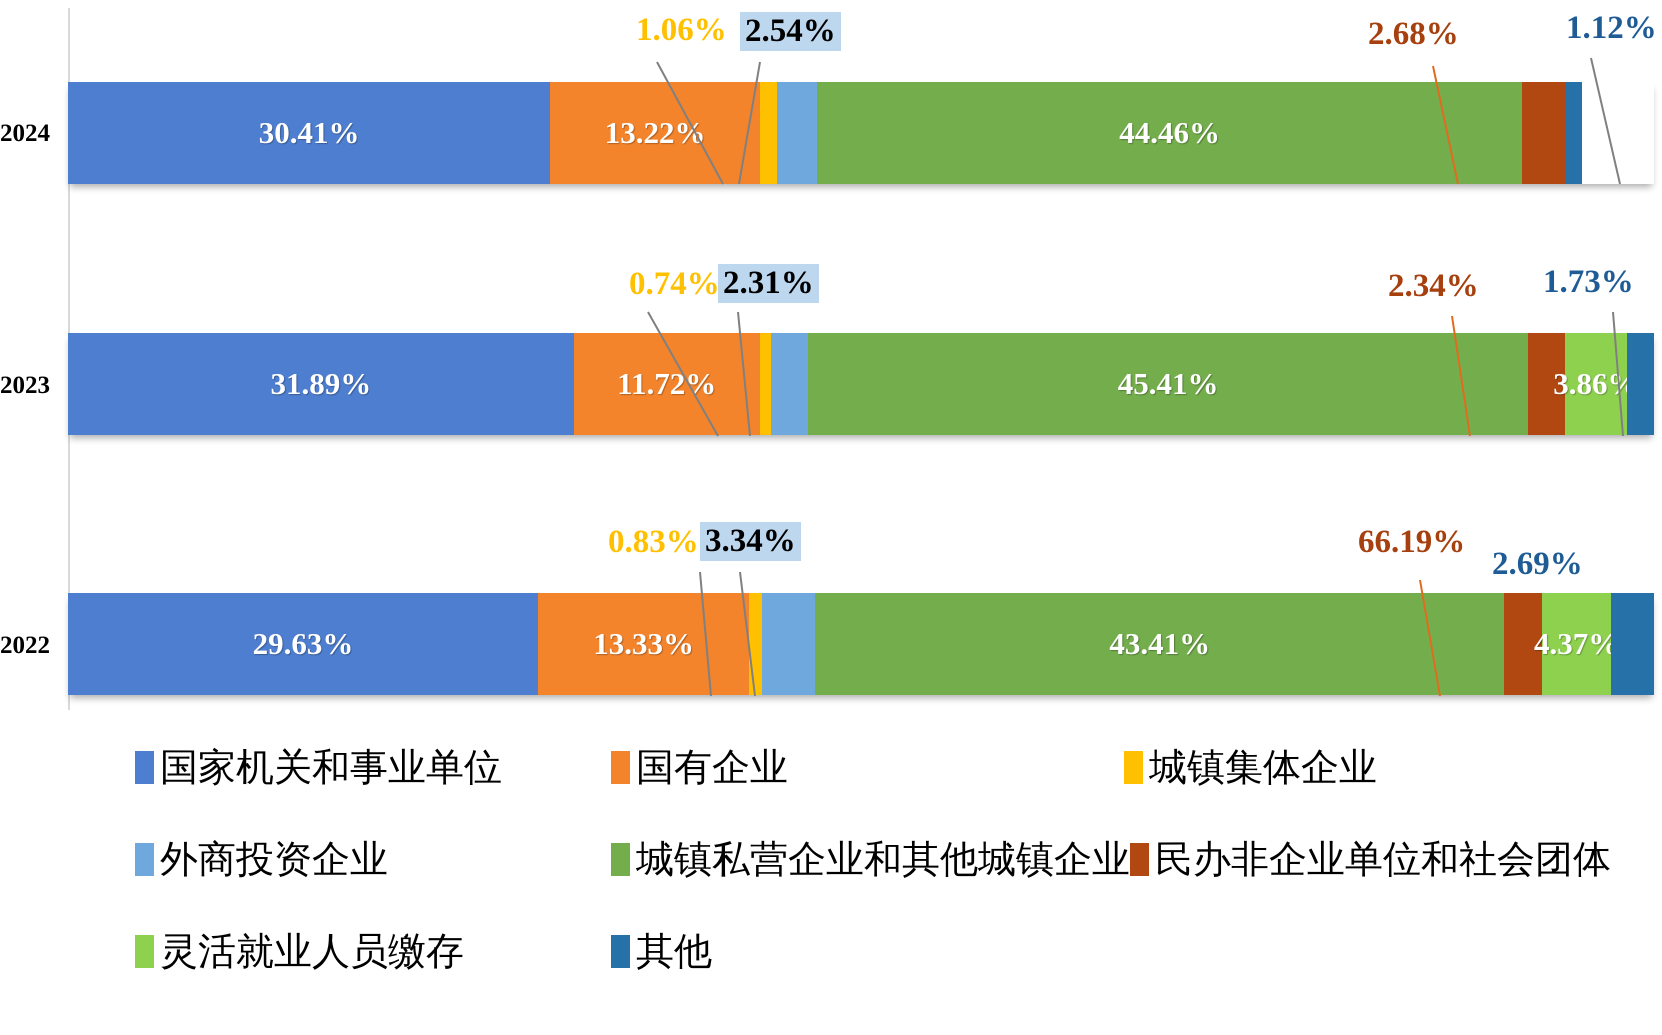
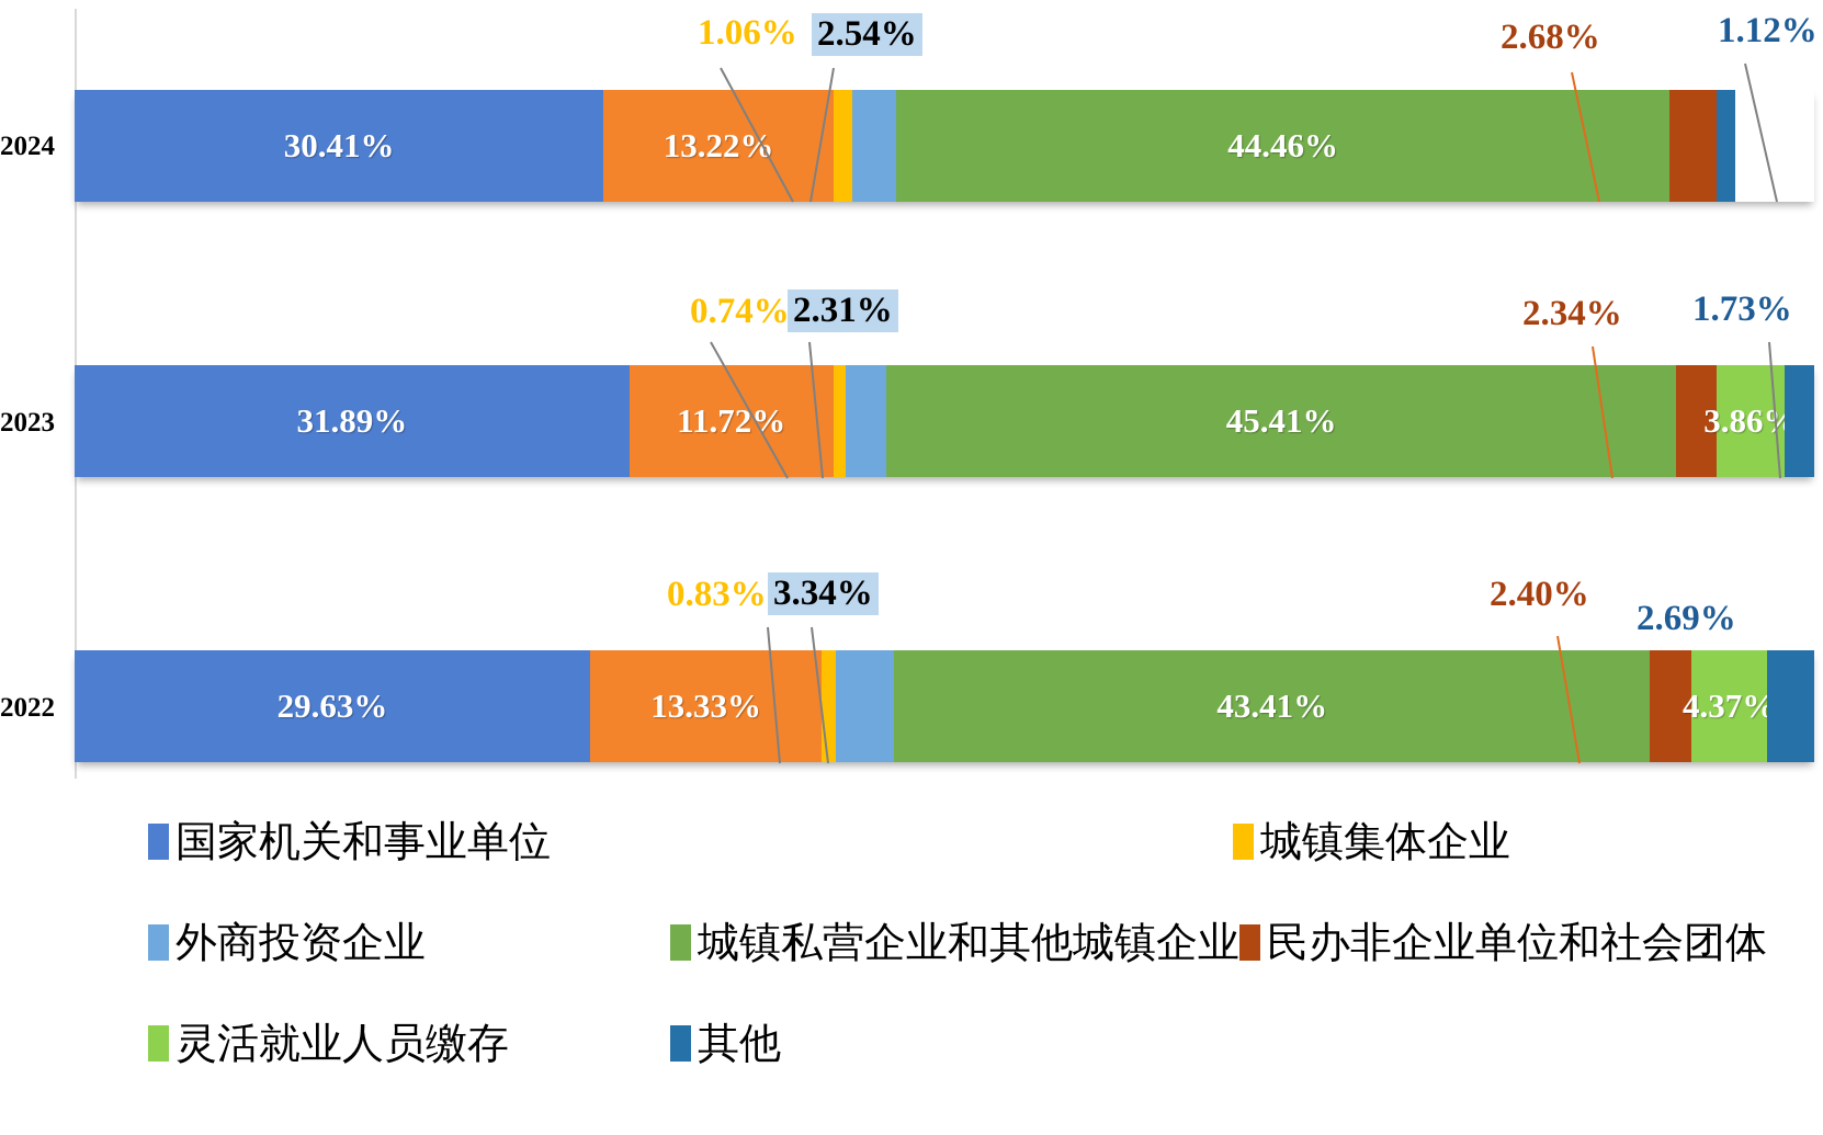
  2024
  2023
  2022
  30.41%
  13.22%
  44.46%
  1.06%
  2.54%
  2.68%
  1.12%
  31.89%
  11.72%
  45.41%
  3.86%
  0.74%
  2.31%
  2.34%
  1.73%
  29.63%
  13.33%
  43.41%
  4.37%
  0.83%
  3.34%
- 66.19%
+ 2.40%
  2.69%
  国家机关和事业单位
- 国有企业
  城镇集体企业
  外商投资企业
  城镇私营企业和其他城镇企业
  民办非企业单位和社会团体
  灵活就业人员缴存
  其他
